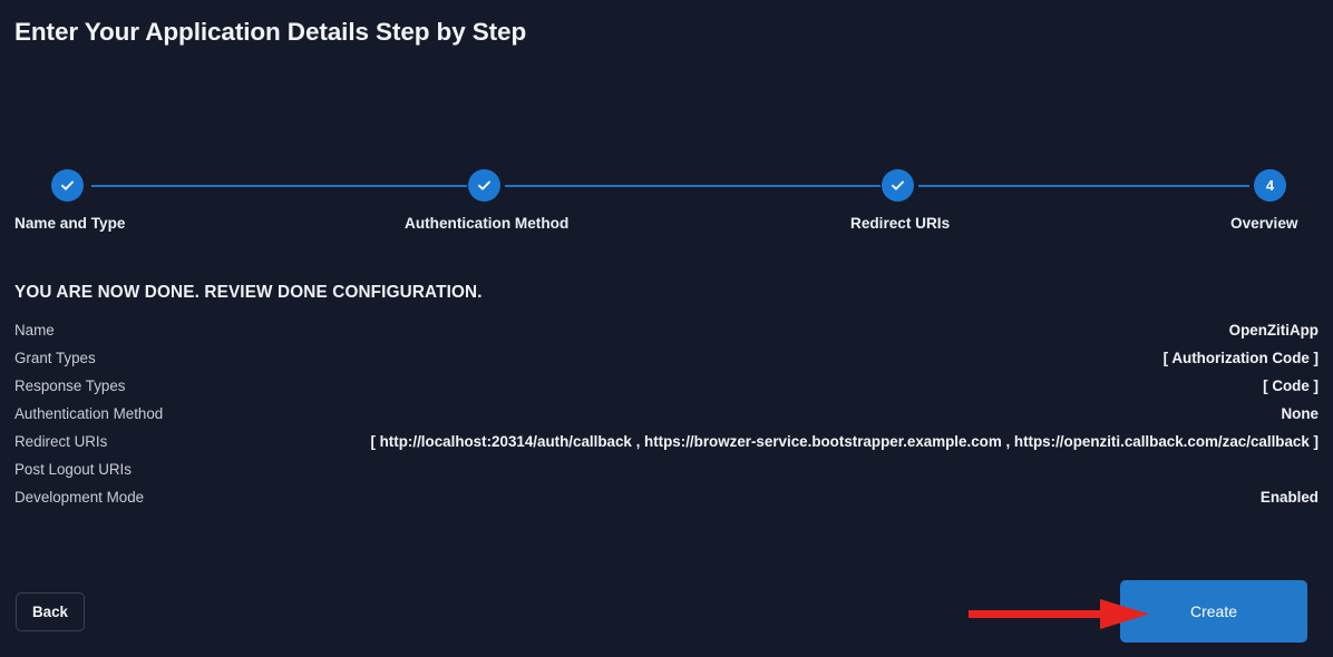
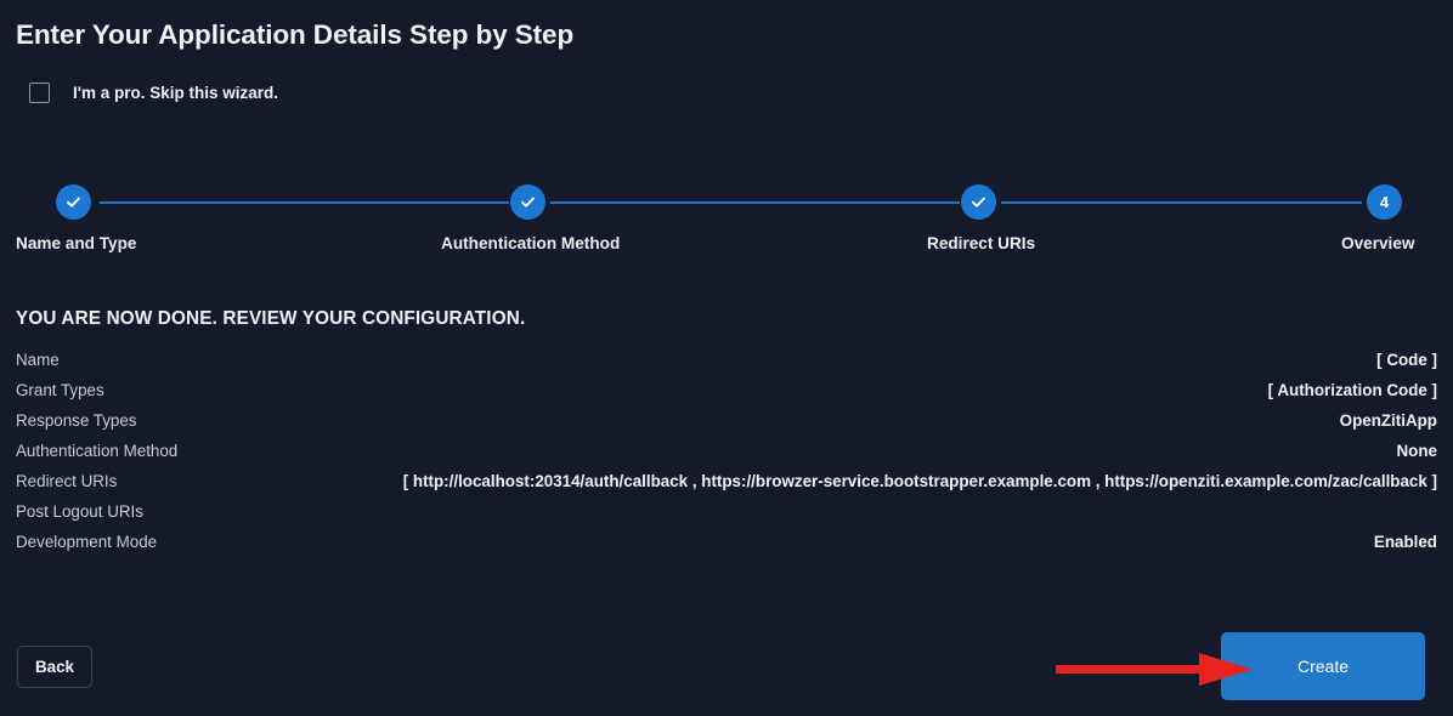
  Enter Your Application Details Step by Step
+ I'm a pro. Skip this wizard.
  Name and Type
  Authentication Method
  Redirect URIs
  4
  Overview
- YOU ARE NOW DONE. REVIEW DONE CONFIGURATION.
+ YOU ARE NOW DONE. REVIEW YOUR CONFIGURATION.
  Name
- OpenZitiApp
+ [ Code ]
  Grant Types
  [ Authorization Code ]
  Response Types
- [ Code ]
+ OpenZitiApp
  Authentication Method
  None
  Redirect URIs
- [ http://localhost:20314/auth/callback , https://browzer-service.bootstrapper.example.com , https://openziti.callback.com/zac/callback ]
+ [ http://localhost:20314/auth/callback , https://browzer-service.bootstrapper.example.com , https://openziti.example.com/zac/callback ]
  Post Logout URIs
  Development Mode
  Enabled
  Back
  Create
